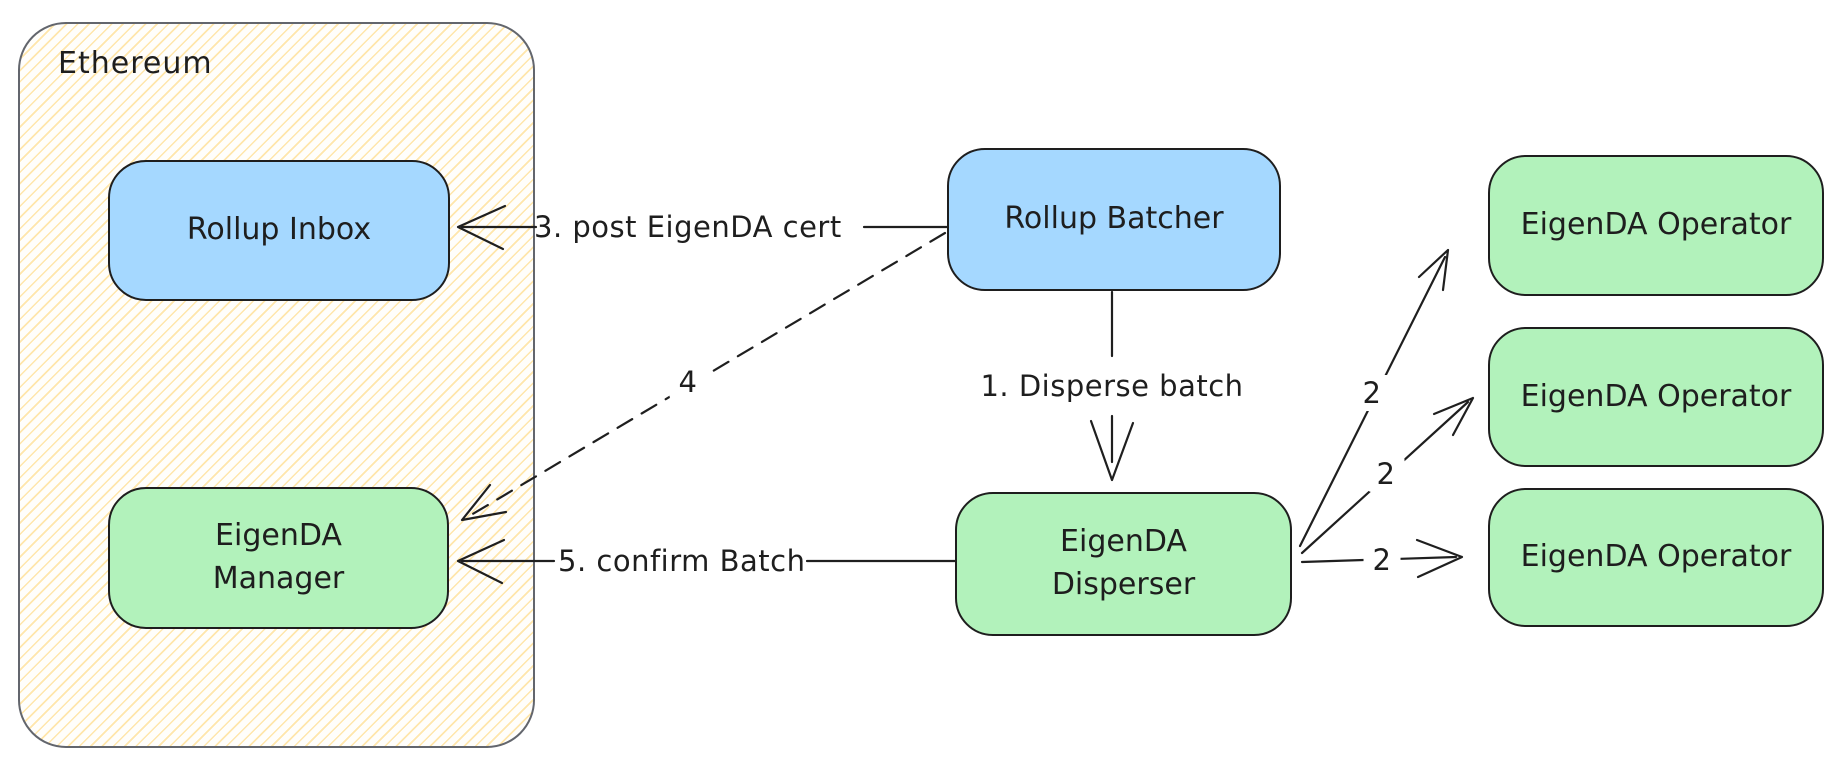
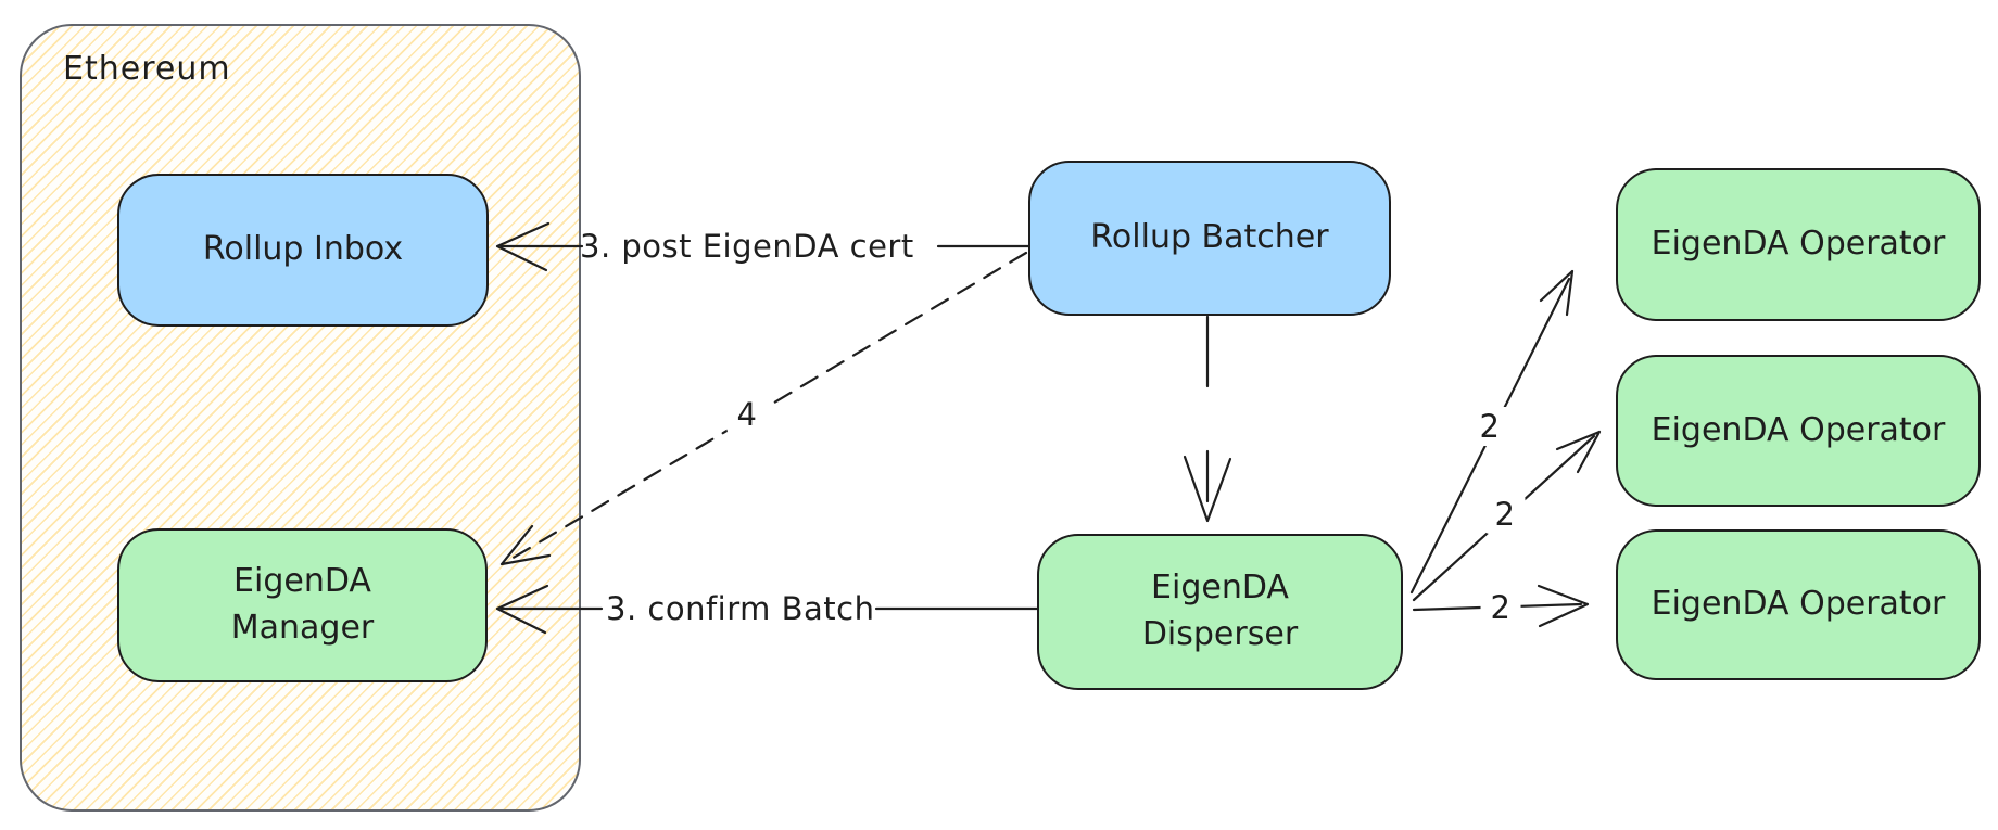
  Ethereum
  Rollup Inbox
  EigenDA
  Manager
  Rollup Batcher
  EigenDA
  Disperser
  EigenDA Operator
  EigenDA Operator
  EigenDA Operator
  3. post EigenDA cert
  4
- 1. Disperse batch
- 5. confirm Batch
+ 3. confirm Batch
  2
  2
  2
